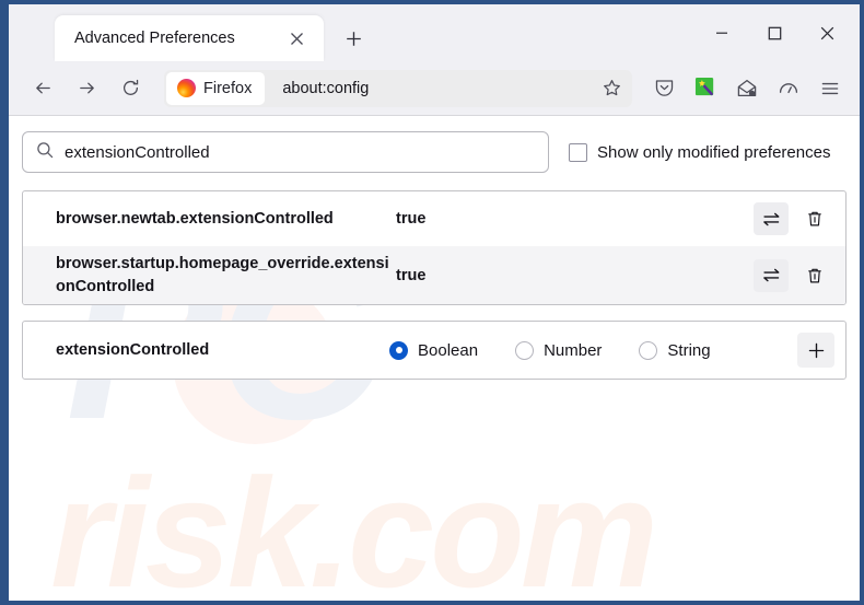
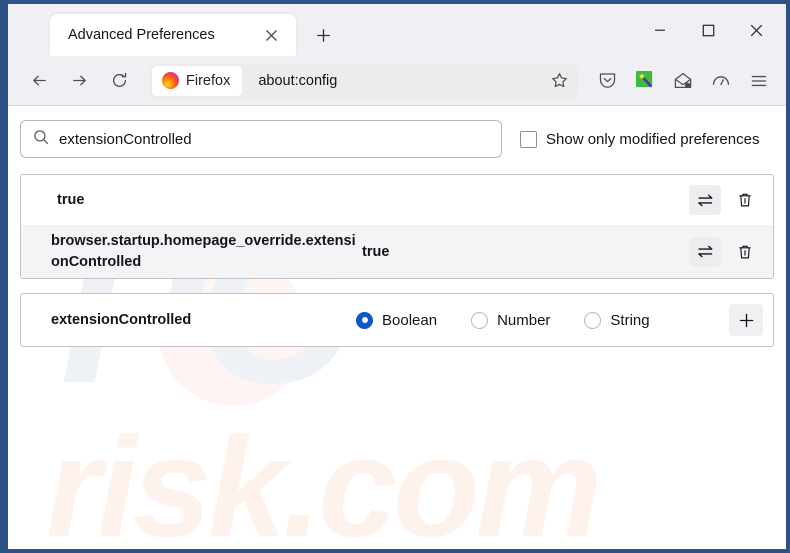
  Advanced Preferences
  Firefox
  about:config
  risk.com
  extensionControlled
  Show only modified preferences
- browser.newtab.extensionControlled
  true
  browser.startup.homepage_override.extensionControlled
  true
  extensionControlled
  Boolean
  Number
  String
